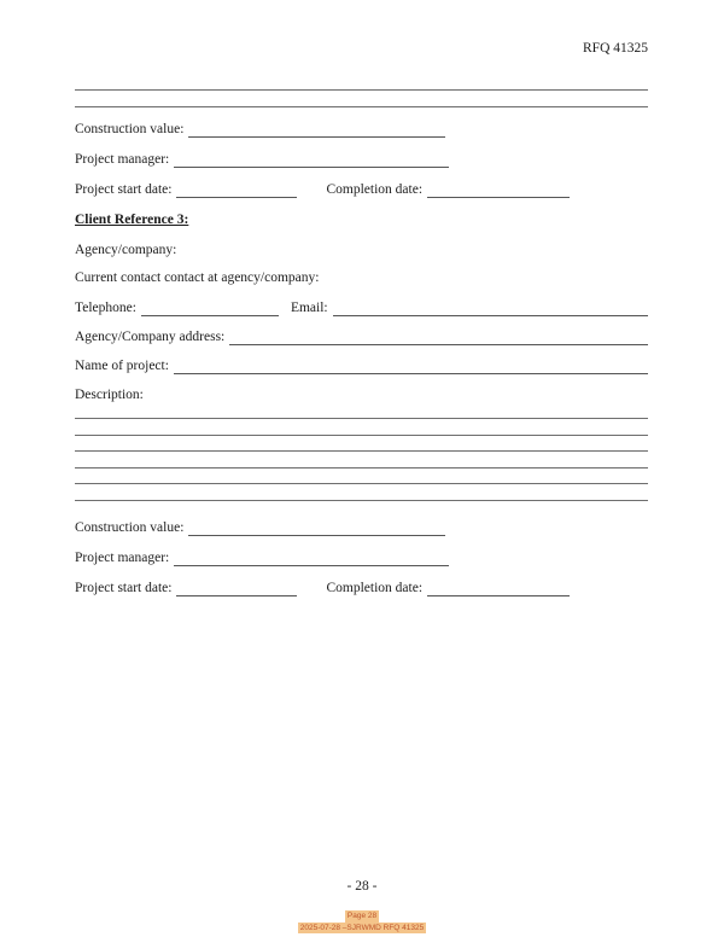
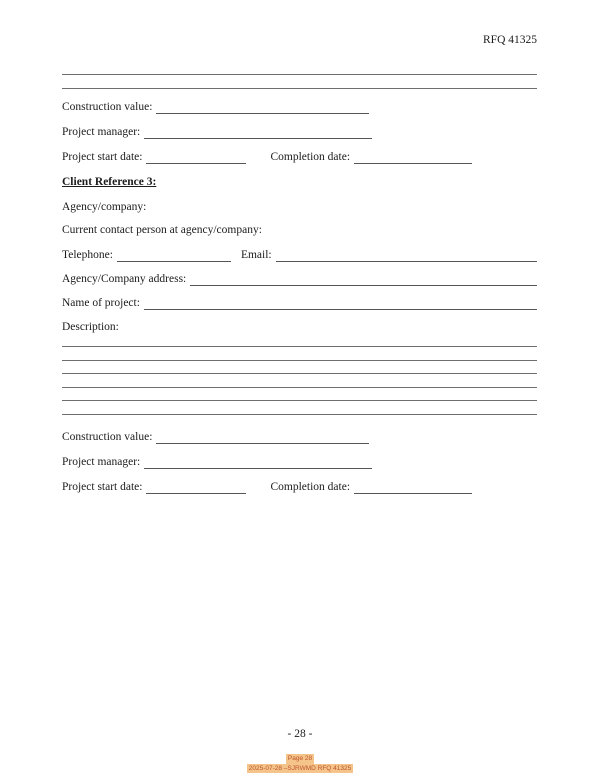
  RFQ 41325
  Construction value:
  Project manager:
  Project start date:
  Completion date:
  Client Reference 3:
  Agency/company:
- Current contact contact at agency/company:
+ Current contact person at agency/company:
  Telephone:
  Email:
  Agency/Company address:
  Name of project:
  Description:
  Construction value:
  Project manager:
  Project start date:
  Completion date:
  - 28 -
